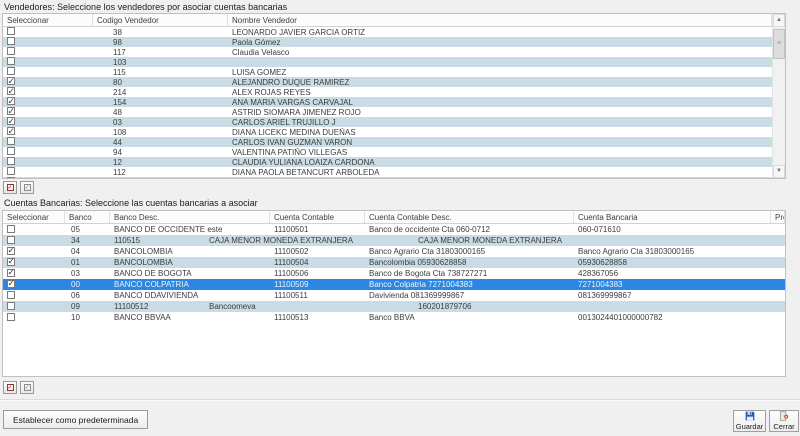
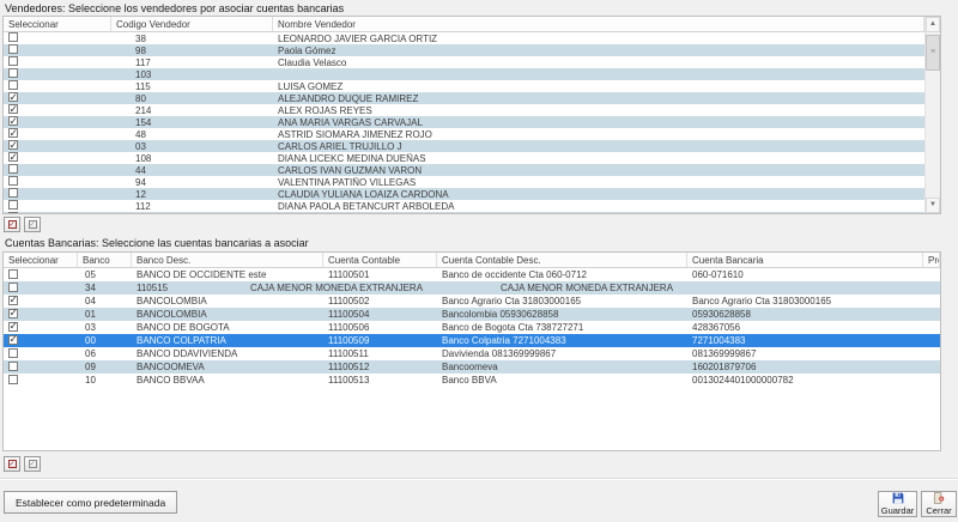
  Vendedores: Seleccione los vendedores por asociar cuentas bancarias
  Seleccionar
  Codigo Vendedor
  Nombre Vendedor
  38
  LEONARDO JAVIER GARCIA ORTIZ
  98
  Paola Gómez
  117
  Claudia Velasco
  103
  115
  LUISA GOMEZ
  80
  ALEJANDRO DUQUE RAMIREZ
  214
  ALEX ROJAS REYES
  154
  ANA MARIA VARGAS CARVAJAL
  48
  ASTRID SIOMARA JIMENEZ ROJO
  03
  CARLOS ARIEL TRUJILLO J
  108
  DIANA LICEKC MEDINA DUEÑAS
  44
  CARLOS IVAN GUZMAN VARON
  94
  VALENTINA PATIÑO VILLEGAS
  12
  CLAUDIA YULIANA LOAIZA CARDONA
  112
  DIANA PAOLA BETANCURT ARBOLEDA
  Cuentas Bancarias: Seleccione las cuentas bancarias a asociar
  Seleccionar
  Banco
  Banco Desc.
  Cuenta Contable
  Cuenta Contable Desc.
  Cuenta Bancaria
  05
  BANCO DE OCCIDENTE este
  11100501
  Banco de occidente Cta 060-0712
  060-071610
  34
  110515
  CAJA MENOR MONEDA EXTRANJERA
  CAJA MENOR MONEDA EXTRANJERA
  04
  BANCOLOMBIA
  11100502
  Banco Agrario Cta 31803000165
  Banco Agrario Cta 31803000165
  01
  BANCOLOMBIA
  11100504
  Bancolombia 05930628858
  05930628858
  03
  BANCO DE BOGOTA
  11100506
  Banco de Bogota Cta 738727271
  428367056
  00
  BANCO COLPATRIA
  11100509
  Banco Colpatria 7271004383
  7271004383
  06
  BANCO DDAVIVIENDA
  11100511
  Davivienda 081369999867
  081369999867
  09
+ BANCOOMEVA
  11100512
  Bancoomeva
  160201879706
  10
  BANCO BBVAA
  11100513
  Banco BBVA
  0013024401000000782
  Establecer como predeterminada
  Guardar
  Cerrar
